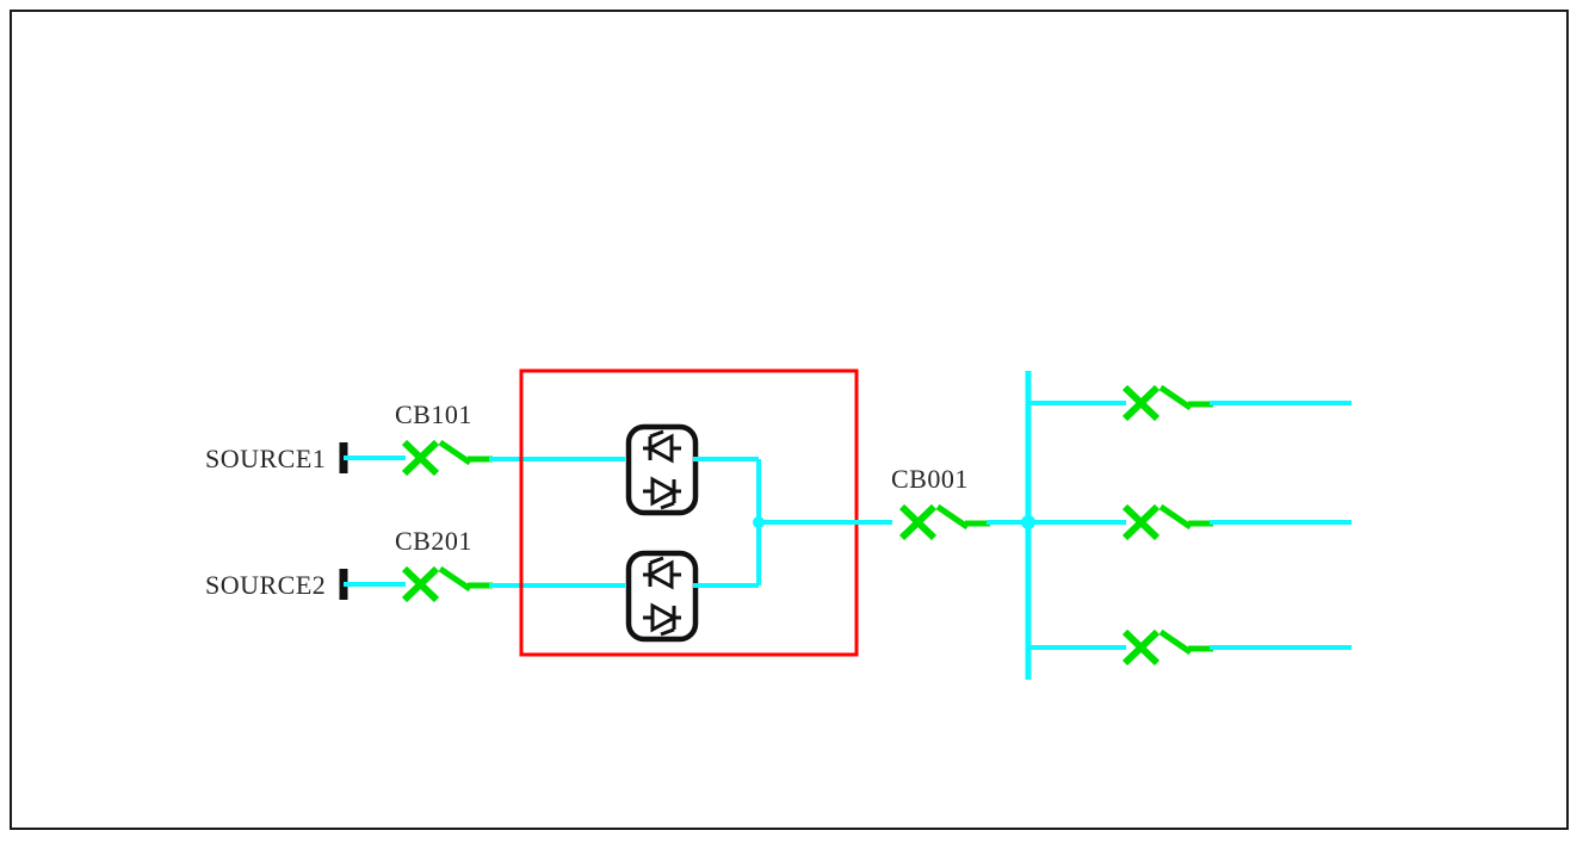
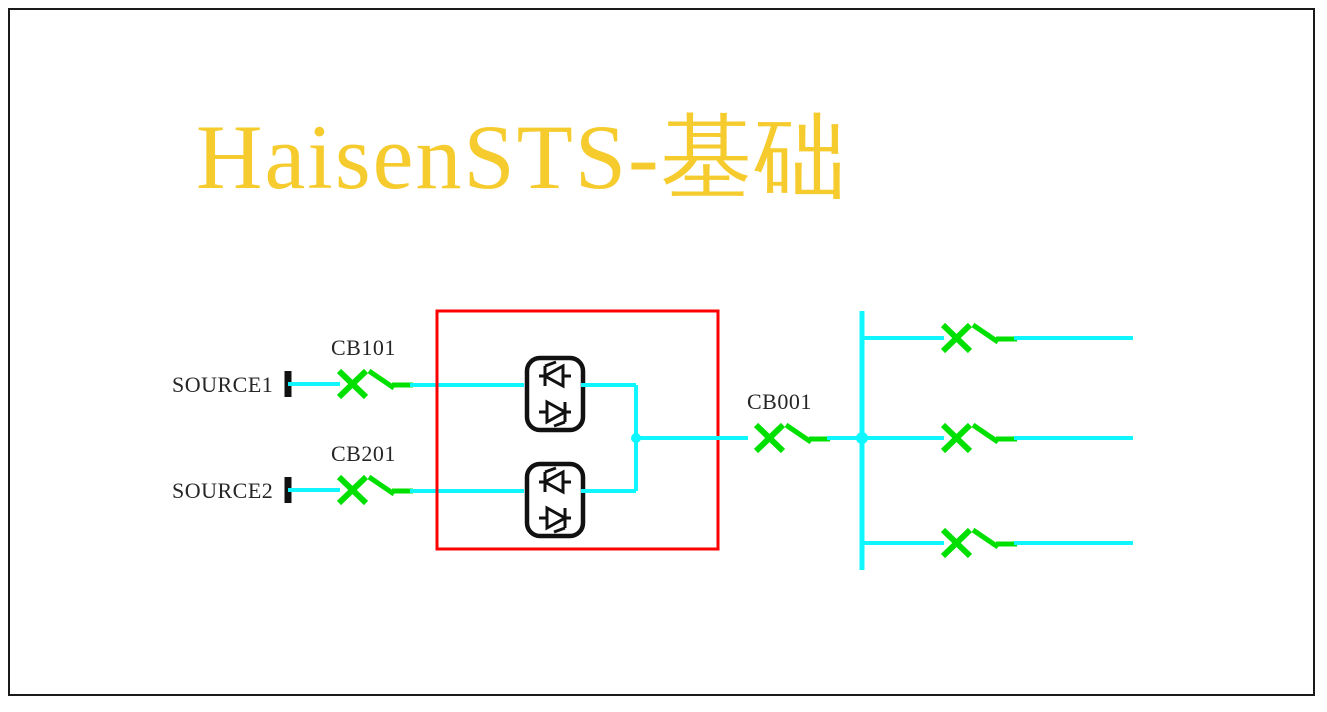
+ HaisenSTS-基础
  SOURCE1
  CB101
  SOURCE2
  CB201
  CB001
